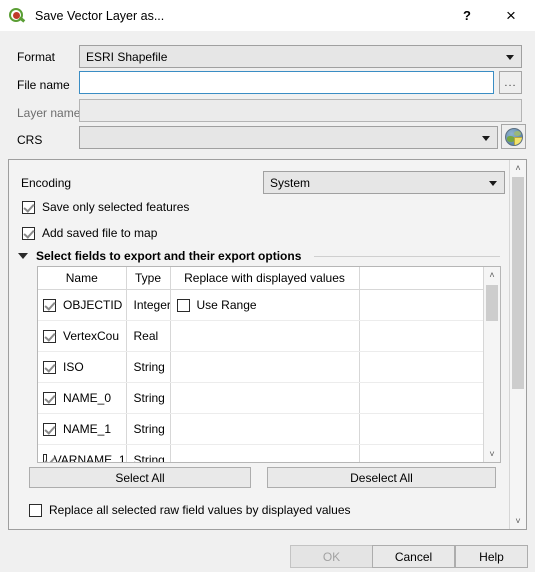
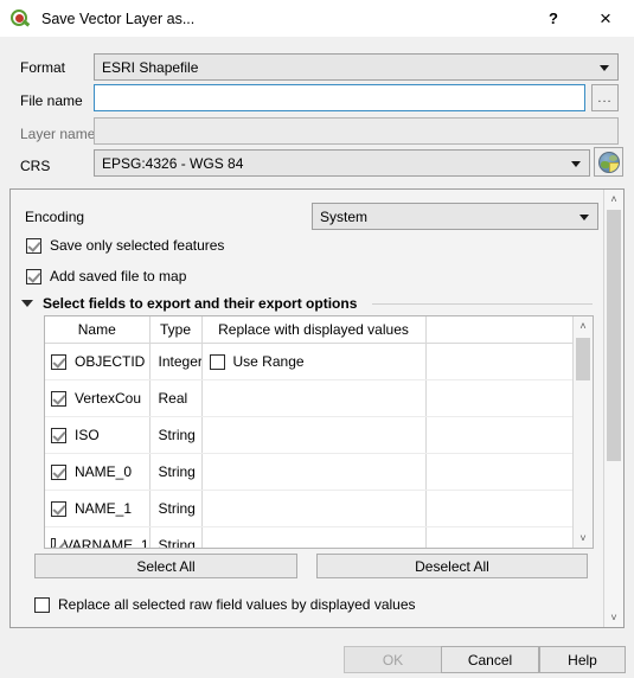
  Save Vector Layer as...
  ?
  ×
  Format
  ESRI Shapefile
  File name
  ...
  Layer name
  CRS
+ EPSG:4326 - WGS 84
  Encoding
  System
  Save only selected features
  Add saved file to map
  Select fields to export and their export options
  Name	Type	Replace with displayed values
  OBJECTID	Integer	Use Range
  VertexCou	Real
  ISO	String
  NAME_0	String
  NAME_1	String
  VARNAME_1	String
  ˄
  ˅
  Select All
  Deselect All
  Replace all selected raw field values by displayed values
  ˄
  ˅
  OK
  Cancel
  Help
